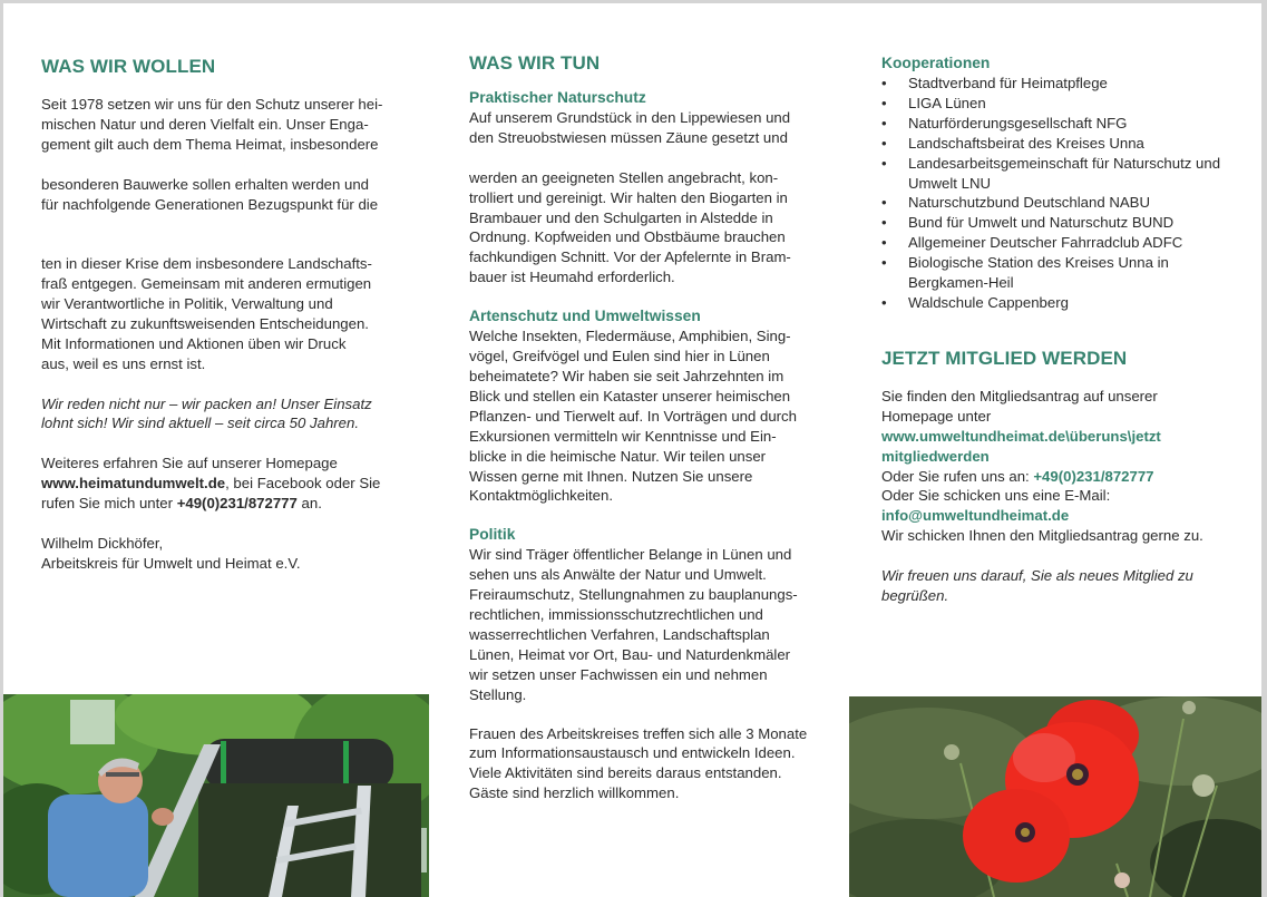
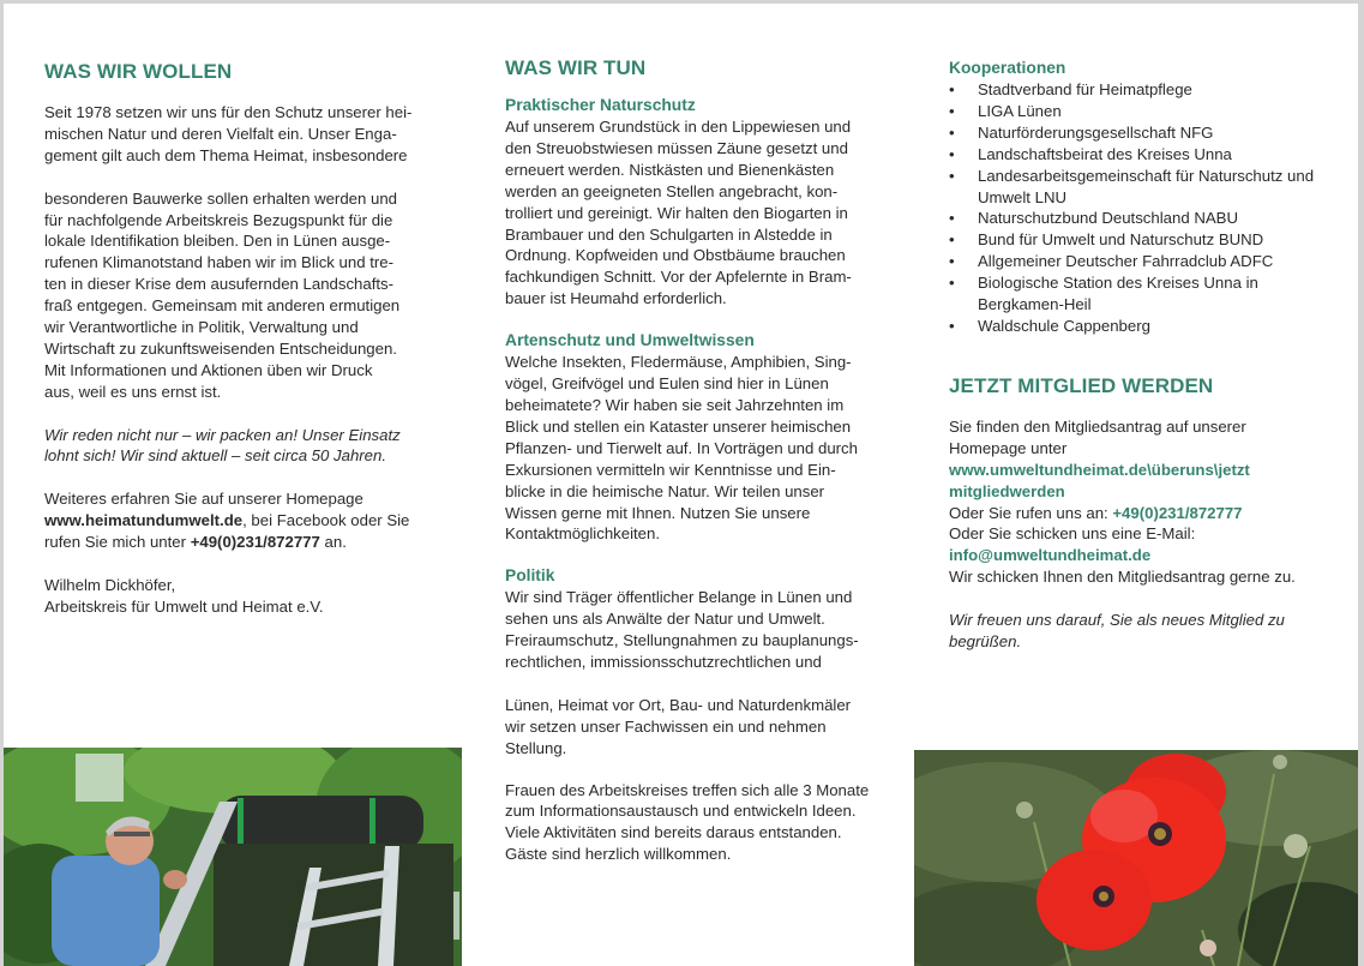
  WAS WIR WOLLEN
  Seit 1978 setzen wir uns für den Schutz unserer hei-
  mischen Natur und deren Vielfalt ein. Unser Enga-
  gement gilt auch dem Thema Heimat, insbesondere
  besonderen Bauwerke sollen erhalten werden und
- für nachfolgende Generationen Bezugspunkt für die
+ für nachfolgende Arbeitskreis Bezugspunkt für die
+ lokale Identifikation bleiben. Den in Lünen ausge-
+ rufenen Klimanotstand haben wir im Blick und tre-
- ten in dieser Krise dem insbesondere Landschafts-
+ ten in dieser Krise dem ausufernden Landschafts-
  fraß entgegen. Gemeinsam mit anderen ermutigen
  wir Verantwortliche in Politik, Verwaltung und
  Wirtschaft zu zukunftsweisenden Entscheidungen.
  Mit Informationen und Aktionen üben wir Druck
  aus, weil es uns ernst ist.
  Wir reden nicht nur – wir packen an! Unser Einsatz
  lohnt sich! Wir sind aktuell – seit circa 50 Jahren.
  Weiteres erfahren Sie auf unserer Homepage
  www.heimatundumwelt.de, bei Facebook oder Sie
  rufen Sie mich unter +49(0)231/872777 an.
  Wilhelm Dickhöfer,
  Arbeitskreis für Umwelt und Heimat e.V.
  WAS WIR TUN
  Praktischer Naturschutz
  Auf unserem Grundstück in den Lippewiesen und
  den Streuobstwiesen müssen Zäune gesetzt und
+ erneuert werden. Nistkästen und Bienenkästen
  werden an geeigneten Stellen angebracht, kon-
  trolliert und gereinigt. Wir halten den Biogarten in
  Brambauer und den Schulgarten in Alstedde in
  Ordnung. Kopfweiden und Obstbäume brauchen
  fachkundigen Schnitt. Vor der Apfelernte in Bram-
  bauer ist Heumahd erforderlich.
  Artenschutz und Umweltwissen
  Welche Insekten, Fledermäuse, Amphibien, Sing-
  vögel, Greifvögel und Eulen sind hier in Lünen
  beheimatete? Wir haben sie seit Jahrzehnten im
  Blick und stellen ein Kataster unserer heimischen
  Pflanzen- und Tierwelt auf. In Vorträgen und durch
  Exkursionen vermitteln wir Kenntnisse und Ein-
  blicke in die heimische Natur. Wir teilen unser
  Wissen gerne mit Ihnen. Nutzen Sie unsere
  Kontaktmöglichkeiten.
  Politik
  Wir sind Träger öffentlicher Belange in Lünen und
  sehen uns als Anwälte der Natur und Umwelt.
  Freiraumschutz, Stellungnahmen zu bauplanungs-
  rechtlichen, immissionsschutzrechtlichen und
- wasserrechtlichen Verfahren, Landschaftsplan
  Lünen, Heimat vor Ort, Bau- und Naturdenkmäler
  wir setzen unser Fachwissen ein und nehmen
  Stellung.
  Frauen des Arbeitskreises treffen sich alle 3 Monate
  zum Informationsaustausch und entwickeln Ideen.
  Viele Aktivitäten sind bereits daraus entstanden.
  Gäste sind herzlich willkommen.
  Kooperationen
  Stadtverband für Heimatpflege
  LIGA Lünen
  Naturförderungsgesellschaft NFG
  Landschaftsbeirat des Kreises Unna
  Landesarbeitsgemeinschaft für Naturschutz und
  Umwelt LNU
  Naturschutzbund Deutschland NABU
  Bund für Umwelt und Naturschutz BUND
  Allgemeiner Deutscher Fahrradclub ADFC
  Biologische Station des Kreises Unna in
  Bergkamen-Heil
  Waldschule Cappenberg
  JETZT MITGLIED WERDEN
  Sie finden den Mitgliedsantrag auf unserer
  Homepage unter
  www.umweltundheimat.de\überuns\jetzt
  mitgliedwerden
  Oder Sie rufen uns an: +49(0)231/872777
  Oder Sie schicken uns eine E-Mail:
  info@umweltundheimat.de
  Wir schicken Ihnen den Mitgliedsantrag gerne zu.
  Wir freuen uns darauf, Sie als neues Mitglied zu
  begrüßen.
